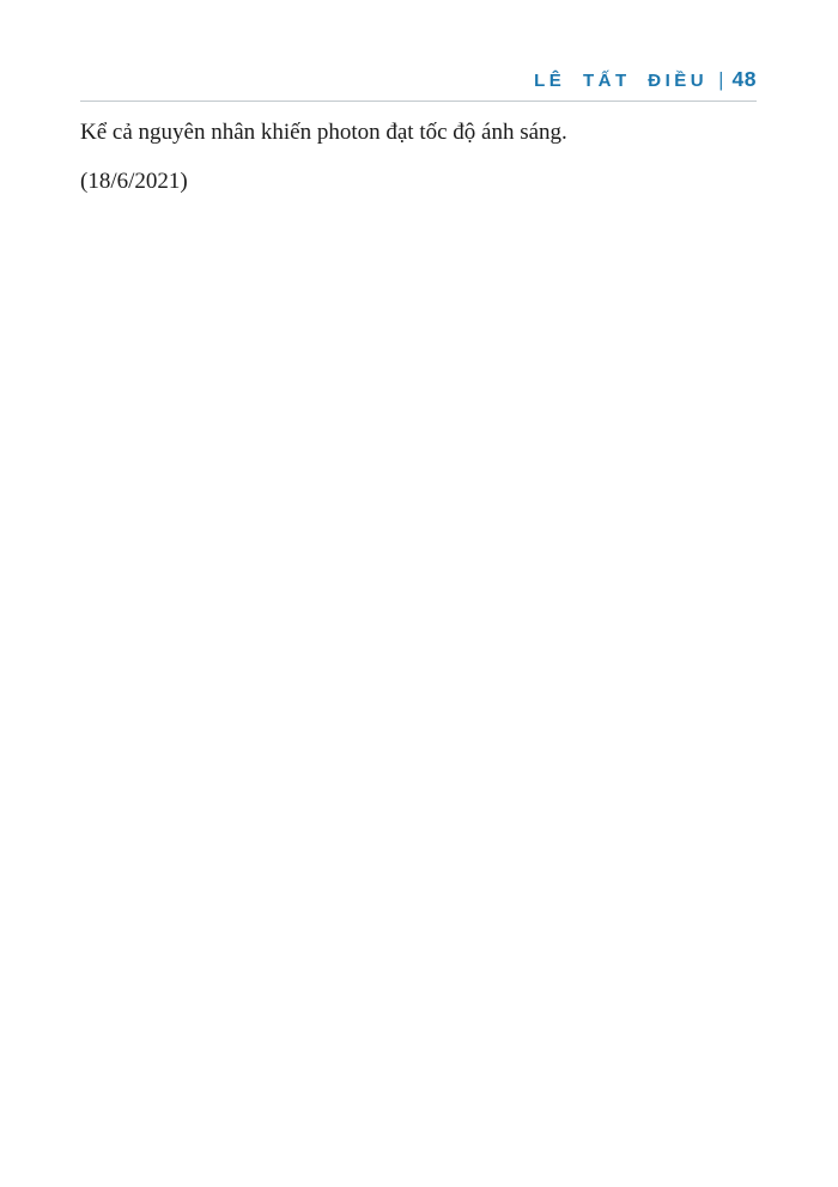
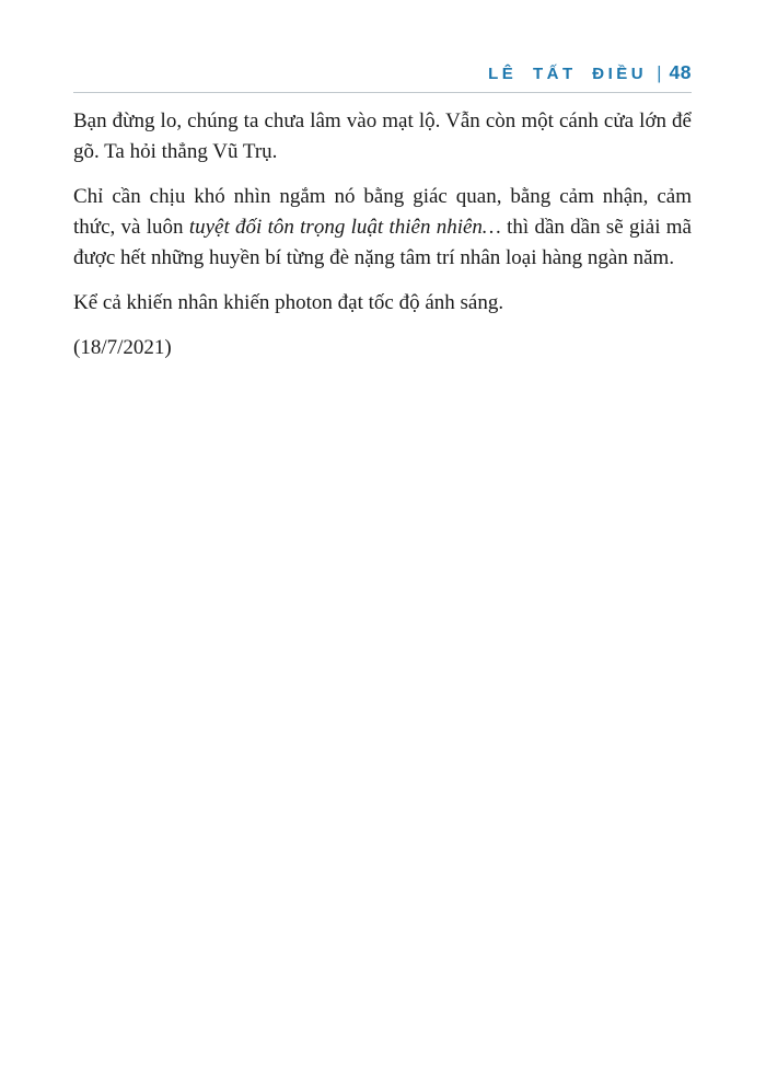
  LÊ TẤT ĐIỀU
  |
  48
+ Bạn đừng lo, chúng ta chưa lâm vào mạt lộ. Vẫn còn một cánh cửa lớn để gõ. Ta hỏi thẳng Vũ Trụ.
+ Chỉ cần chịu khó nhìn ngắm nó bằng giác quan, bằng cảm nhận, cảm thức, và luôn tuyệt đối tôn trọng luật thiên nhiên… thì dần dần sẽ giải mã được hết những huyền bí từng đè nặng tâm trí nhân loại hàng ngàn năm.
- Kể cả nguyên nhân khiến photon đạt tốc độ ánh sáng.
+ Kể cả khiến nhân khiến photon đạt tốc độ ánh sáng.
- (18/6/2021)
+ (18/7/2021)
